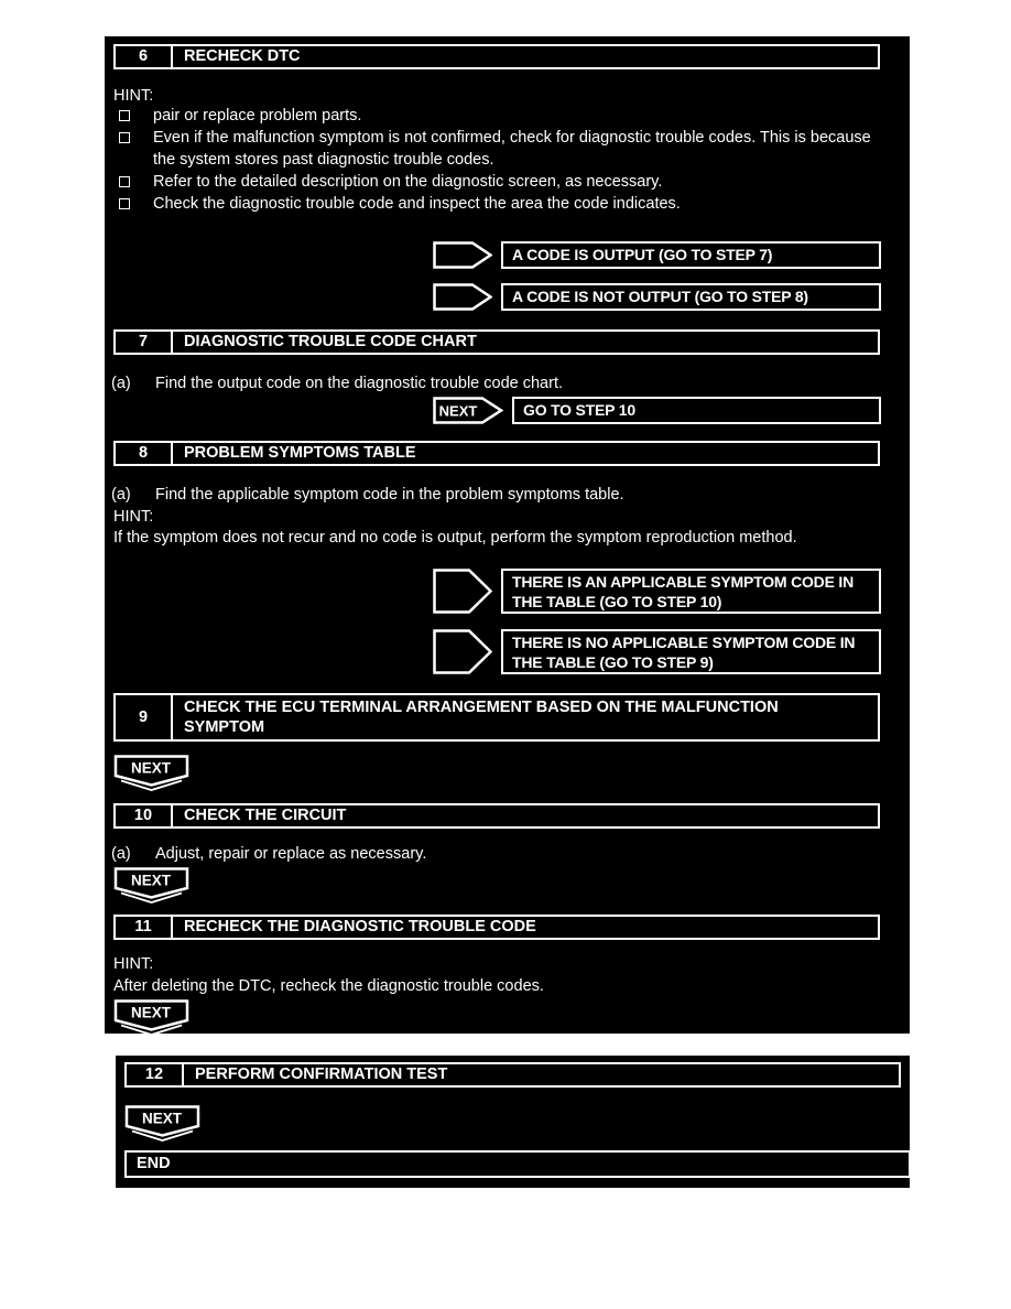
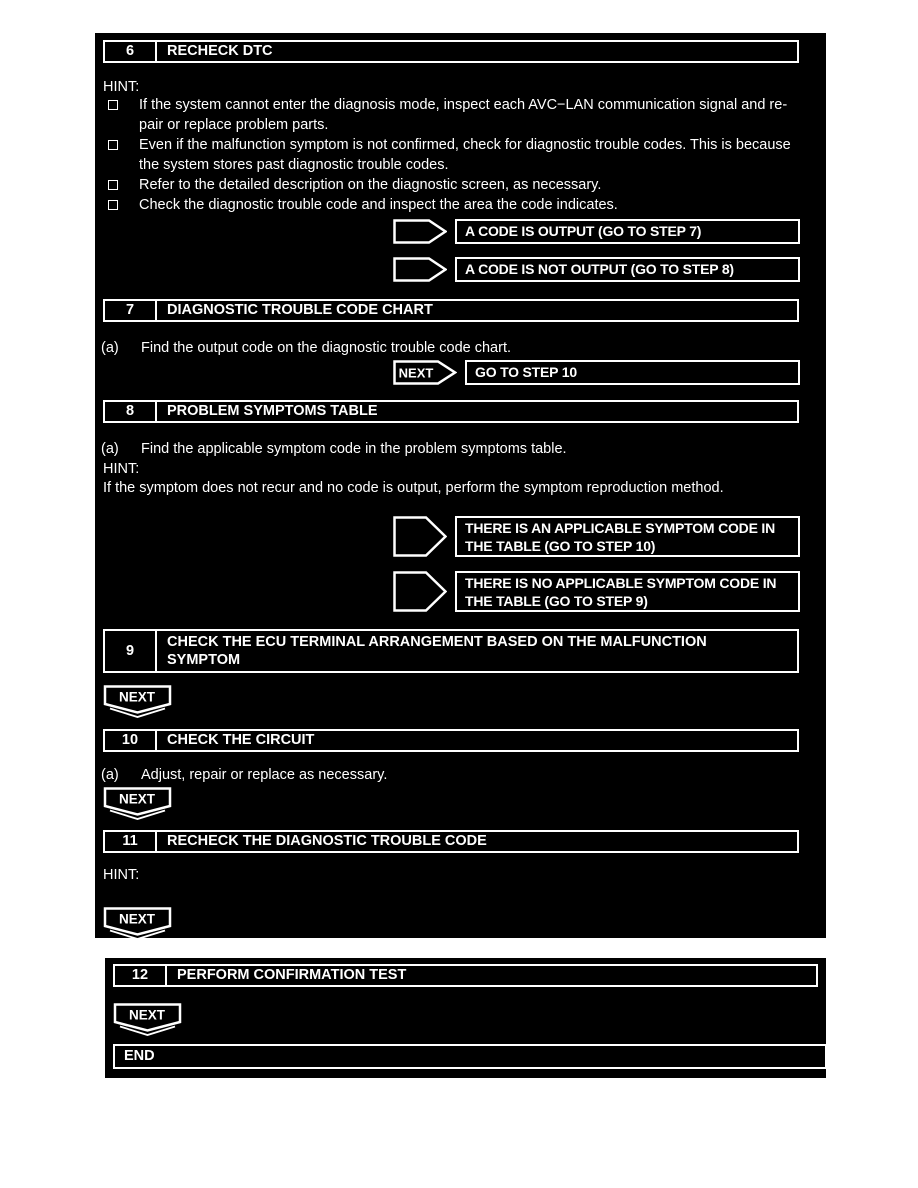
  6
  RECHECK DTC
  HINT:
+ If the system cannot enter the diagnosis mode, inspect each AVC−LAN communication signal and re-
  pair or replace problem parts.
  Even if the malfunction symptom is not confirmed, check for diagnostic trouble codes. This is because
  the system stores past diagnostic trouble codes.
  Refer to the detailed description on the diagnostic screen, as necessary.
  Check the diagnostic trouble code and inspect the area the code indicates.
  A CODE IS OUTPUT (GO TO STEP 7)
  A CODE IS NOT OUTPUT (GO TO STEP 8)
  7
  DIAGNOSTIC TROUBLE CODE CHART
  (a)
  Find the output code on the diagnostic trouble code chart.
  NEXT
  GO TO STEP 10
  8
  PROBLEM SYMPTOMS TABLE
  (a)
  Find the applicable symptom code in the problem symptoms table.
  HINT:
  If the symptom does not recur and no code is output, perform the symptom reproduction method.
  THERE IS AN APPLICABLE SYMPTOM CODE IN
  THE TABLE (GO TO STEP 10)
  THERE IS NO APPLICABLE SYMPTOM CODE IN
  THE TABLE (GO TO STEP 9)
  9
  CHECK THE ECU TERMINAL ARRANGEMENT BASED ON THE MALFUNCTION
  SYMPTOM
  NEXT
  10
  CHECK THE CIRCUIT
  (a)
  Adjust, repair or replace as necessary.
  NEXT
  11
  RECHECK THE DIAGNOSTIC TROUBLE CODE
  HINT:
- After deleting the DTC, recheck the diagnostic trouble codes.
  NEXT
  12
  PERFORM CONFIRMATION TEST
  NEXT
  END
